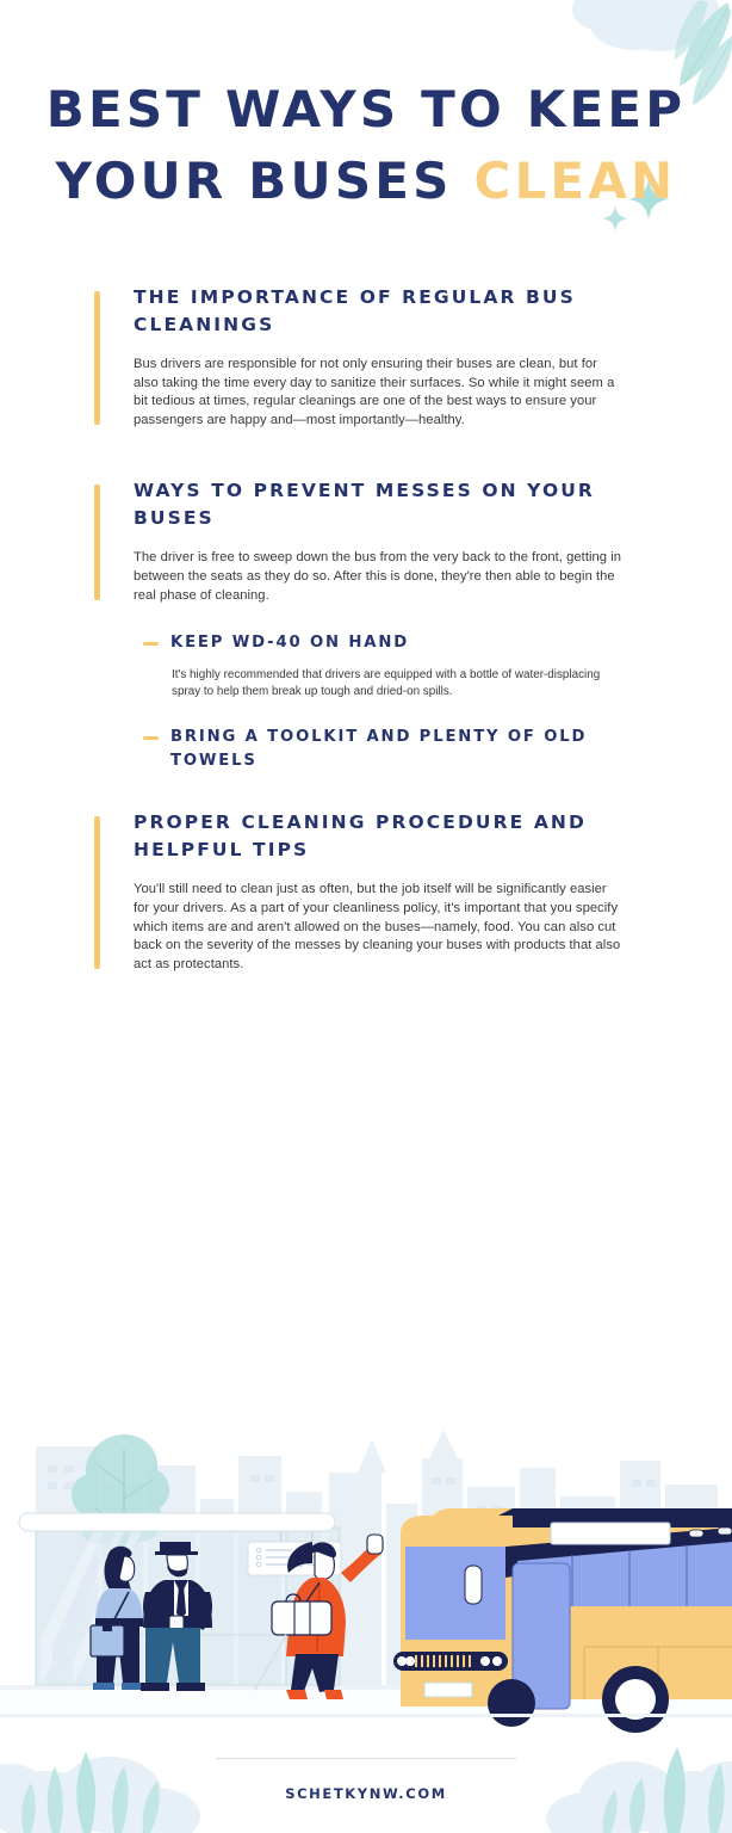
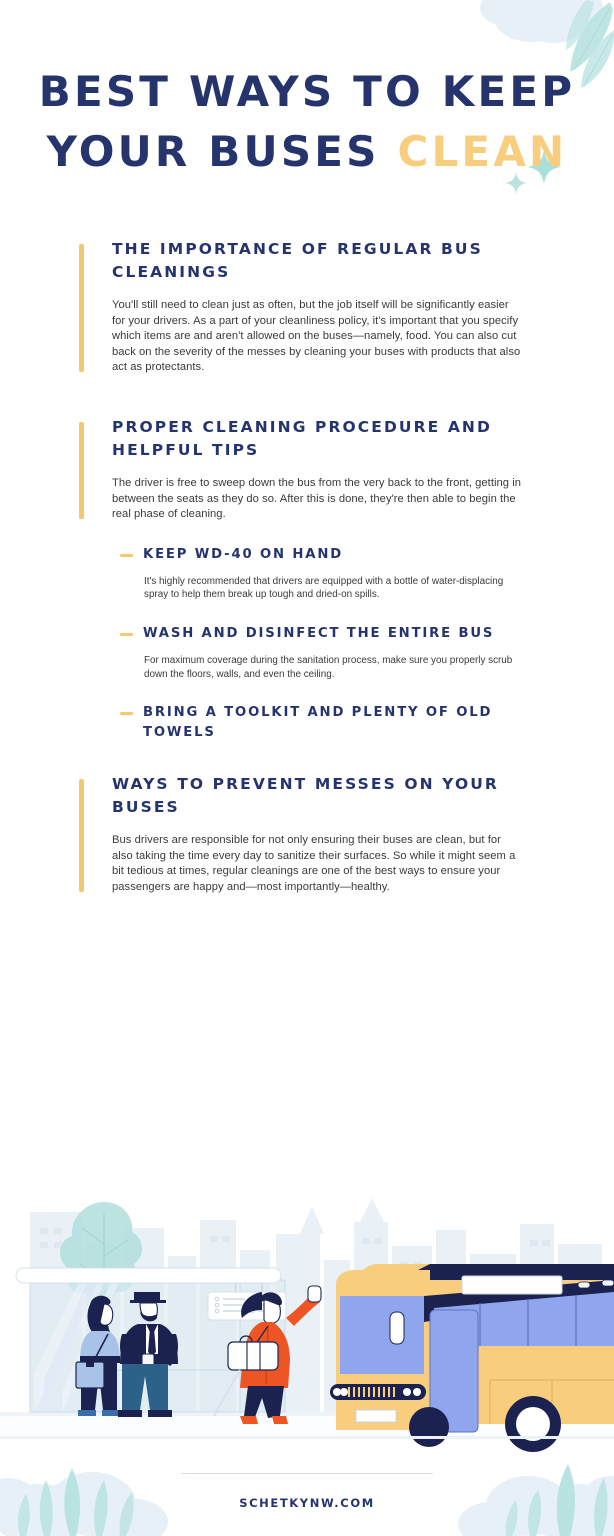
  BEST WAYS TO KEEP
  YOUR BUSES CLEAN
  THE IMPORTANCE OF REGULAR BUS CLEANINGS
- Bus drivers are responsible for not only ensuring their buses are clean, but for also taking the time every day to sanitize their surfaces. So while it might seem a bit tedious at times, regular cleanings are one of the best ways to ensure your passengers are happy and—most importantly—healthy.
+ You'll still need to clean just as often, but the job itself will be significantly easier for your drivers. As a part of your cleanliness policy, it's important that you specify which items are and aren't allowed on the buses—namely, food. You can also cut back on the severity of the messes by cleaning your buses with products that also act as protectants.
- WAYS TO PREVENT MESSES ON YOUR BUSES
+ PROPER CLEANING PROCEDURE AND HELPFUL TIPS
  The driver is free to sweep down the bus from the very back to the front, getting in between the seats as they do so. After this is done, they're then able to begin the real phase of cleaning.
  KEEP WD-40 ON HAND
  It's highly recommended that drivers are equipped with a bottle of water-displacing spray to help them break up tough and dried-on spills.
+ WASH AND DISINFECT THE ENTIRE BUS
+ For maximum coverage during the sanitation process, make sure you properly scrub down the floors, walls, and even the ceiling.
  BRING A TOOLKIT AND PLENTY OF OLD TOWELS
- PROPER CLEANING PROCEDURE AND HELPFUL TIPS
+ WAYS TO PREVENT MESSES ON YOUR BUSES
- You'll still need to clean just as often, but the job itself will be significantly easier for your drivers. As a part of your cleanliness policy, it's important that you specify which items are and aren't allowed on the buses—namely, food. You can also cut back on the severity of the messes by cleaning your buses with products that also act as protectants.
+ Bus drivers are responsible for not only ensuring their buses are clean, but for also taking the time every day to sanitize their surfaces. So while it might seem a bit tedious at times, regular cleanings are one of the best ways to ensure your passengers are happy and—most importantly—healthy.
  SCHETKYNW.COM
